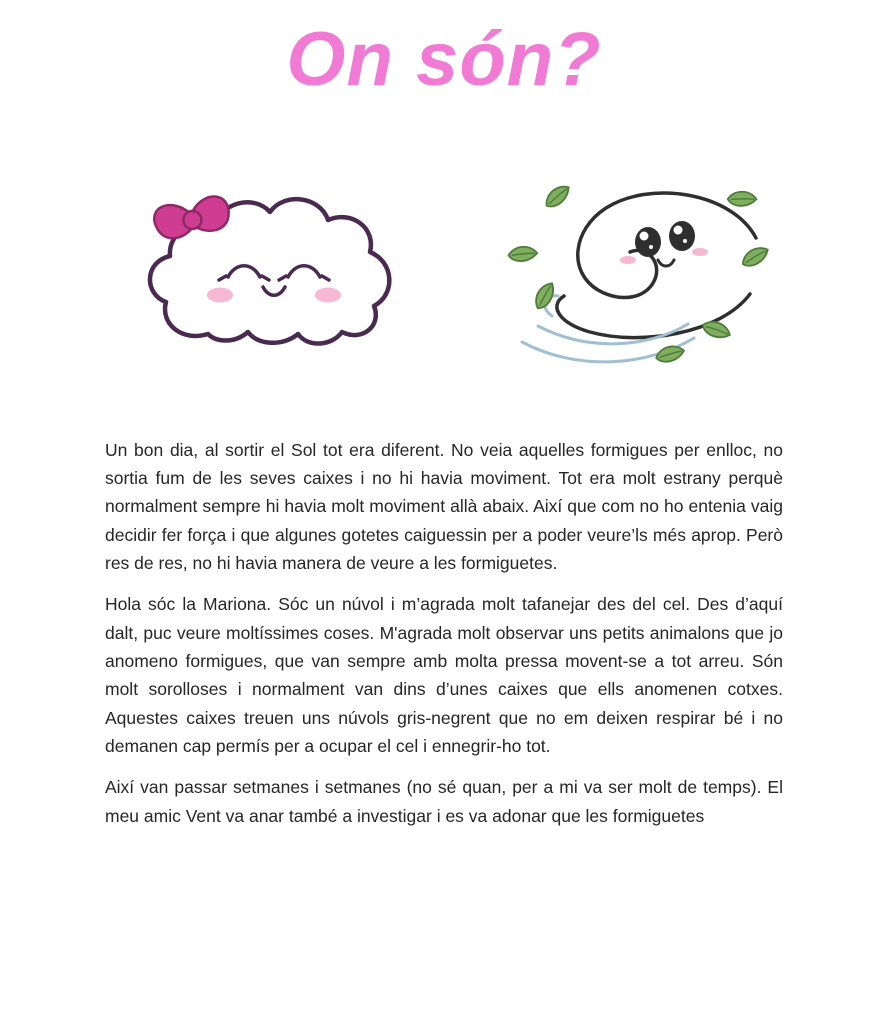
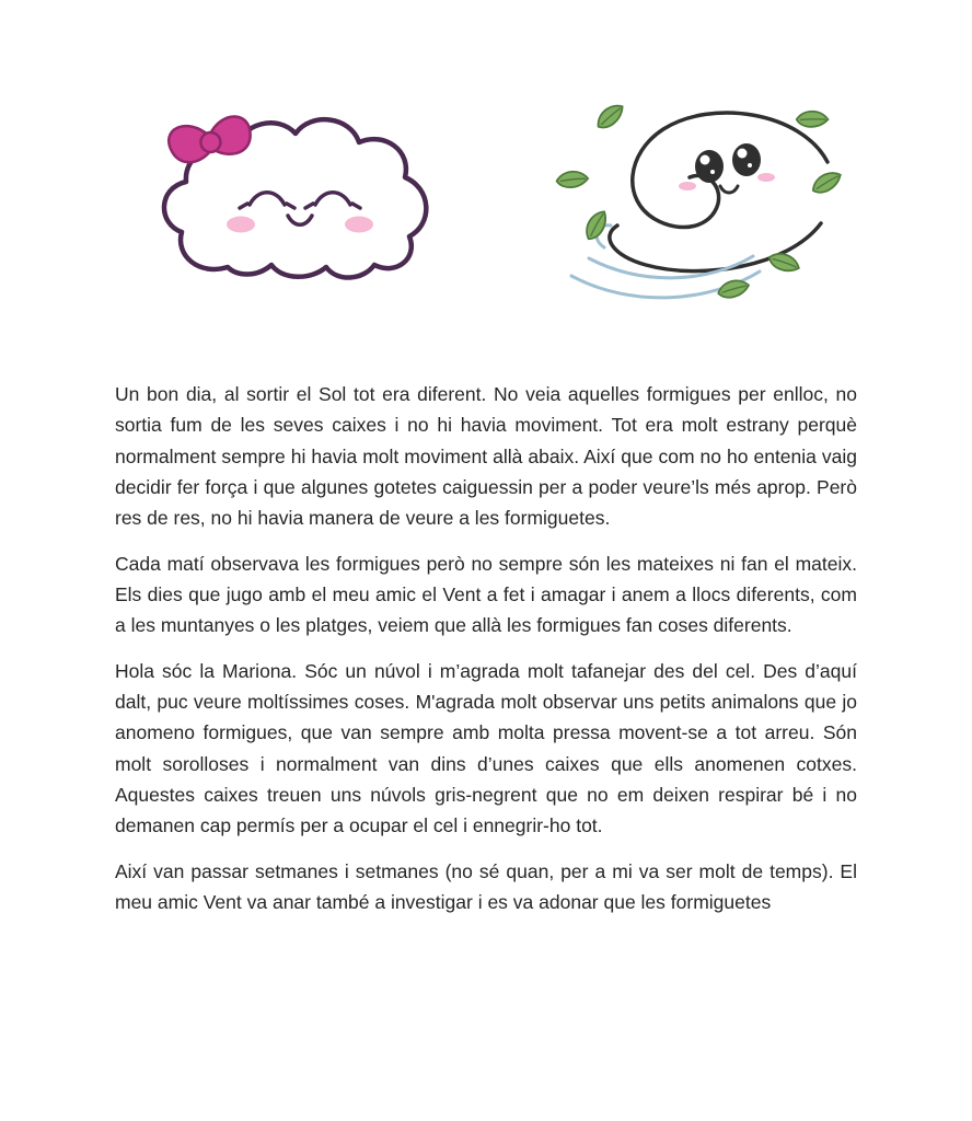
- On són?
  Un bon dia, al sortir el Sol tot era diferent. No veia aquelles formigues per enlloc, no sortia fum de les seves caixes i no hi havia moviment. Tot era molt estrany perquè normalment sempre hi havia molt moviment allà abaix. Així que com no ho entenia vaig decidir fer força i que algunes gotetes caiguessin per a poder veure’ls més aprop. Però res de res, no hi havia manera de veure a les formiguetes.
+ Cada matí observava les formigues però no sempre són les mateixes ni fan el mateix. Els dies que jugo amb el meu amic el Vent a fet i amagar i anem a llocs diferents, com a les muntanyes o les platges, veiem que allà les formigues fan coses diferents.
  Hola sóc la Mariona. Sóc un núvol i m’agrada molt tafanejar des del cel. Des d’aquí dalt, puc veure moltíssimes coses. M'agrada molt observar uns petits animalons que jo anomeno formigues, que van sempre amb molta pressa movent-se a tot arreu. Són molt sorolloses i normalment van dins d’unes caixes que ells anomenen cotxes. Aquestes caixes treuen uns núvols gris-negrent que no em deixen respirar bé i no demanen cap permís per a ocupar el cel i ennegrir-ho tot.
  Així van passar setmanes i setmanes (no sé quan, per a mi va ser molt de temps). El meu amic Vent va anar també a investigar i es va adonar que les formiguetes
